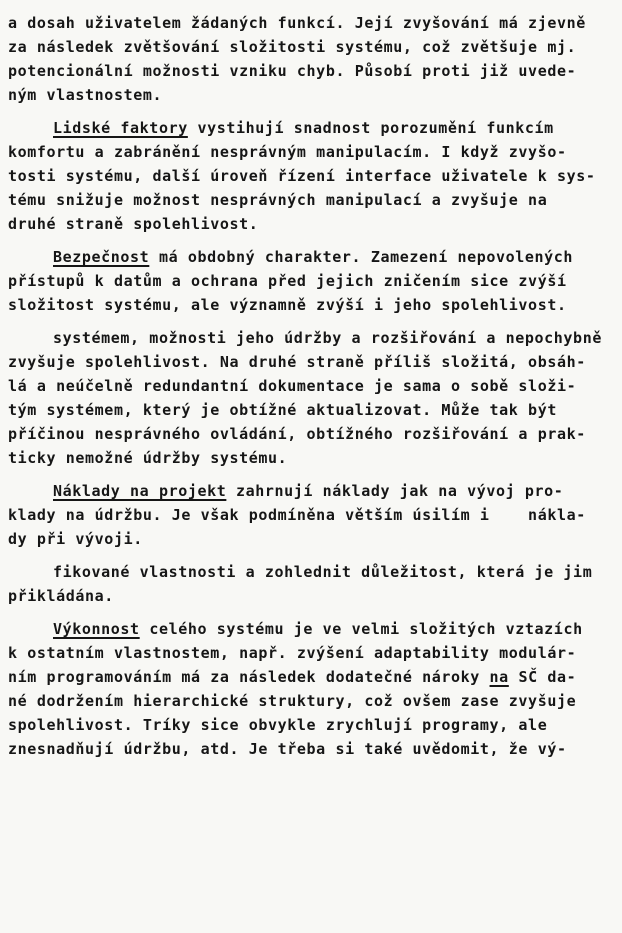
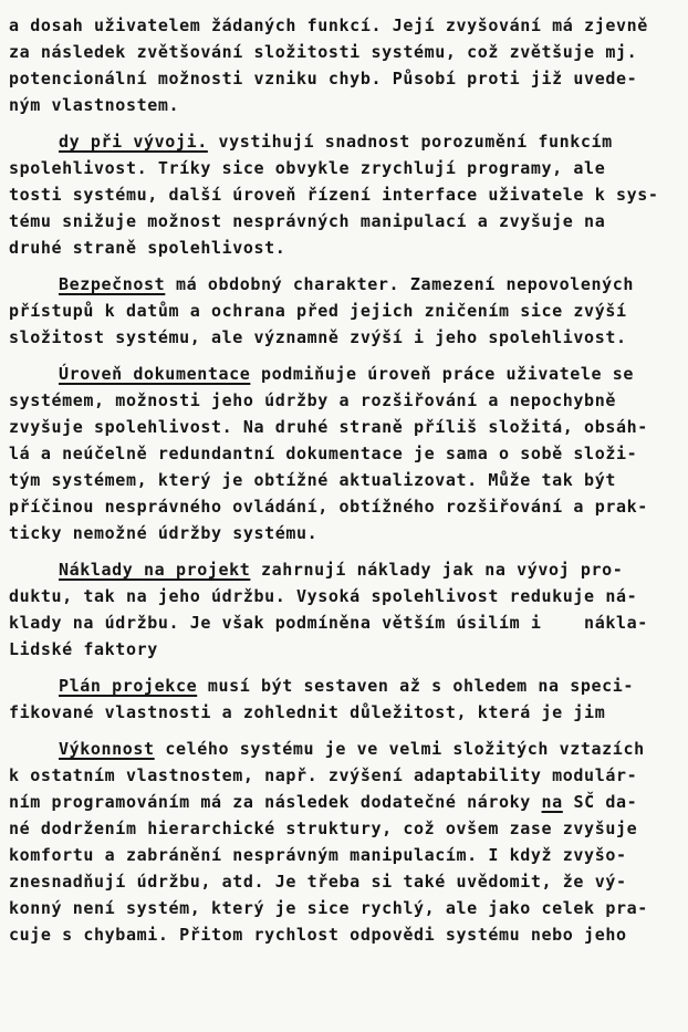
  a dosah uživatelem žádaných funkcí. Její zvyšování má zjevně
  za následek zvětšování složitosti systému, což zvětšuje mj.
  potencionální možnosti vzniku chyb. Působí proti již uvede-
  ným vlastnostem.
- Lidské faktory vystihují snadnost porozumění funkcím
+ dy při vývoji. vystihují snadnost porozumění funkcím
- komfortu a zabránění nesprávným manipulacím. I když zvyšo-
+ spolehlivost. Tríky sice obvykle zrychlují programy, ale
  tosti systému, další úroveň řízení interface uživatele k sys-
  tému snižuje možnost nesprávných manipulací a zvyšuje na
  druhé straně spolehlivost.
  Bezpečnost má obdobný charakter. Zamezení nepovolených
  přístupů k datům a ochrana před jejich zničením sice zvýší
  složitost systému, ale významně zvýší i jeho spolehlivost.
+ Úroveň dokumentace podmiňuje úroveň práce uživatele se
  systémem, možnosti jeho údržby a rozšiřování a nepochybně
  zvyšuje spolehlivost. Na druhé straně příliš složitá, obsáh-
  lá a neúčelně redundantní dokumentace je sama o sobě složi-
  tým systémem, který je obtížné aktualizovat. Může tak být
  příčinou nesprávného ovládání, obtížného rozšiřování a prak-
  ticky nemožné údržby systému.
  Náklady na projekt zahrnují náklady jak na vývoj pro-
+ duktu, tak na jeho údržbu. Vysoká spolehlivost redukuje ná-
  klady na údržbu. Je však podmíněna větším úsilím i nákla-
- dy při vývoji.
+ Lidské faktory
+ Plán projekce musí být sestaven až s ohledem na speci-
  fikované vlastnosti a zohlednit důležitost, která je jim
- přikládána.
  Výkonnost celého systému je ve velmi složitých vztazích
  k ostatním vlastnostem, např. zvýšení adaptability modulár-
  ním programováním má za následek dodatečné nároky na SČ da-
  né dodržením hierarchické struktury, což ovšem zase zvyšuje
- spolehlivost. Tríky sice obvykle zrychlují programy, ale
+ komfortu a zabránění nesprávným manipulacím. I když zvyšo-
  znesnadňují údržbu, atd. Je třeba si také uvědomit, že vý-
+ konný není systém, který je sice rychlý, ale jako celek pra-
+ cuje s chybami. Přitom rychlost odpovědi systému nebo jeho
